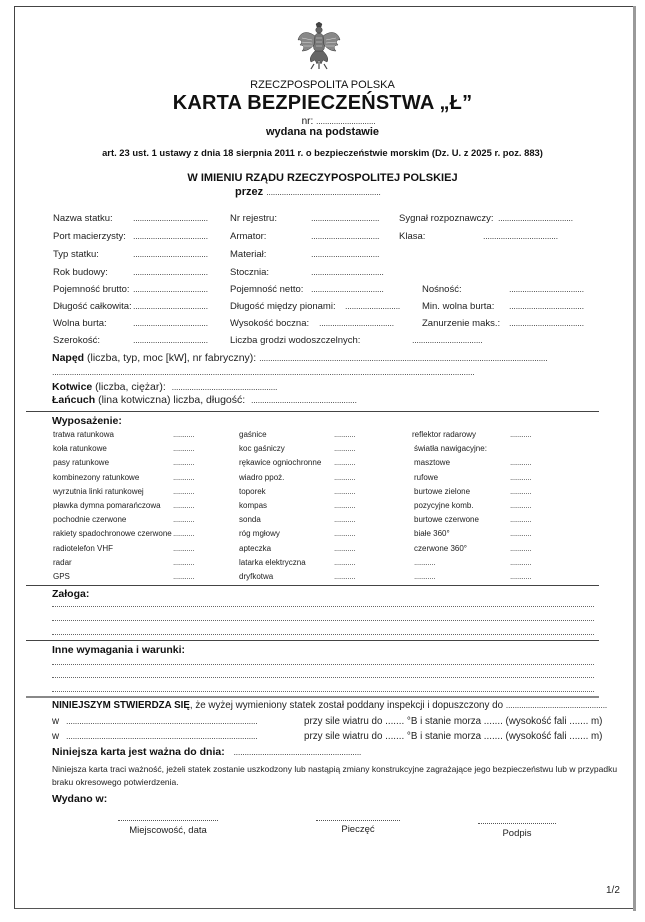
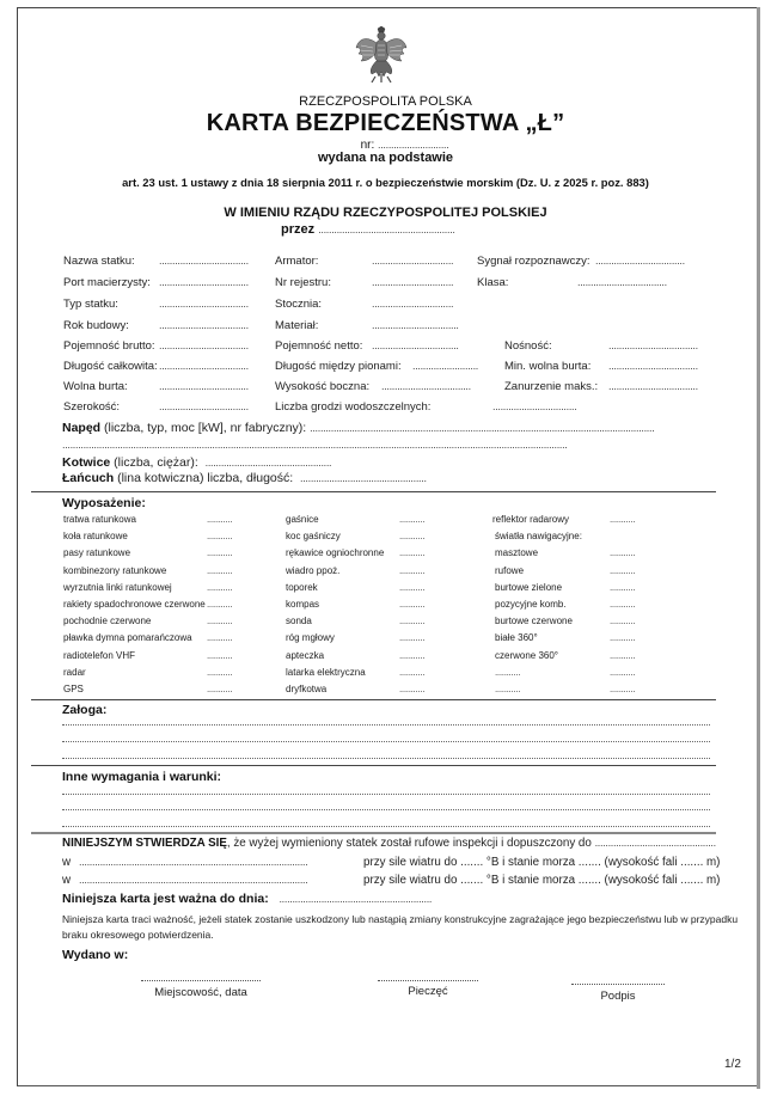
  RZECZPOSPOLITA POLSKA
  KARTA BEZPIECZEŃSTWA „Ł”
  nr: ...........................
  wydana na podstawie
  art. 23 ust. 1 ustawy z dnia 18 sierpnia 2011 r. o bezpieczeństwie morskim (Dz. U. z 2025 r. poz. 883)
  W IMIENIU RZĄDU RZECZYPOSPOLITEJ POLSKIEJ
  przez ....................................................
  Nazwa statku:
  ..................................
  Port macierzysty:
  ..................................
  Typ statku:
  ..................................
  Rok budowy:
  ..................................
  Pojemność brutto:
  ..................................
  Długość całkowita:
  ..................................
  Wolna burta:
  ..................................
  Szerokość:
  ..................................
- Nr rejestru:
+ Armator:
  ...............................
- Armator:
+ Nr rejestru:
  ...............................
- Materiał:
+ Stocznia:
  ...............................
- Stocznia:
+ Materiał:
  .................................
  Pojemność netto:
  .................................
  Długość między pionami:
  .........................
  Wysokość boczna:
  ..................................
  Liczba grodzi wodoszczelnych:
  ................................
  Sygnał rozpoznawczy:
  ..................................
  Klasa:
  ..................................
  Nośność:
  ..................................
  Min. wolna burta:
  ..................................
  Zanurzenie maks.:
  ..................................
  Napęd (liczba, typ, moc [kW], nr fabryczny): ...................................................................................................................................
  ................................................................................................................................................................................................
  Kotwice (liczba, ciężar): ................................................
  Łańcuch (lina kotwiczna) liczba, długość: ................................................
  Wyposażenie:
  tratwa ratunkowa
  ...........
  koła ratunkowe
  ...........
  pasy ratunkowe
  ...........
  kombinezony ratunkowe
  ...........
  wyrzutnia linki ratunkowej
  ...........
- pławka dymna pomarańczowa
+ rakiety spadochronowe czerwone
  ...........
  pochodnie czerwone
  ...........
- rakiety spadochronowe czerwone
+ pławka dymna pomarańczowa
  ...........
  radiotelefon VHF
  ...........
  radar
  ...........
  GPS
  ...........
  gaśnice
  ...........
  koc gaśniczy
  ...........
  rękawice ogniochronne
  ...........
  wiadro ppoż.
  ...........
  toporek
  ...........
  kompas
  ...........
  sonda
  ...........
  róg mgłowy
  ...........
  apteczka
  ...........
  latarka elektryczna
  ...........
  dryfkotwa
  ...........
  reflektor radarowy
  ...........
  światła nawigacyjne:
  masztowe
  ...........
  rufowe
  ...........
  burtowe zielone
  ...........
  pozycyjne komb.
  ...........
  burtowe czerwone
  ...........
  białe 360°
  ...........
  czerwone 360°
  ...........
  ...........
  ...........
  ...........
  ...........
  Załoga:
  Inne wymagania i warunki:
- NINIEJSZYM STWIERDZA SIĘ, że wyżej wymieniony statek został poddany inspekcji i dopuszczony do ..............................................
+ NINIEJSZYM STWIERDZA SIĘ, że wyżej wymieniony statek został rufowe inspekcji i dopuszczony do ..............................................
  w
  .......................................................................................
  przy sile wiatru do ....... °B i stanie morza ....... (wysokość fali ....... m)
  w
  .......................................................................................
  przy sile wiatru do ....... °B i stanie morza ....... (wysokość fali ....... m)
  Niniejsza karta jest ważna do dnia: ..........................................................
  Niniejsza karta traci ważność, jeżeli statek zostanie uszkodzony lub nastąpią zmiany konstrukcyjne zagrażające jego bezpieczeństwu lub w przypadku
  braku okresowego potwierdzenia.
  Wydano w:
  Miejscowość, data
  Pieczęć
  Podpis
  1/2
